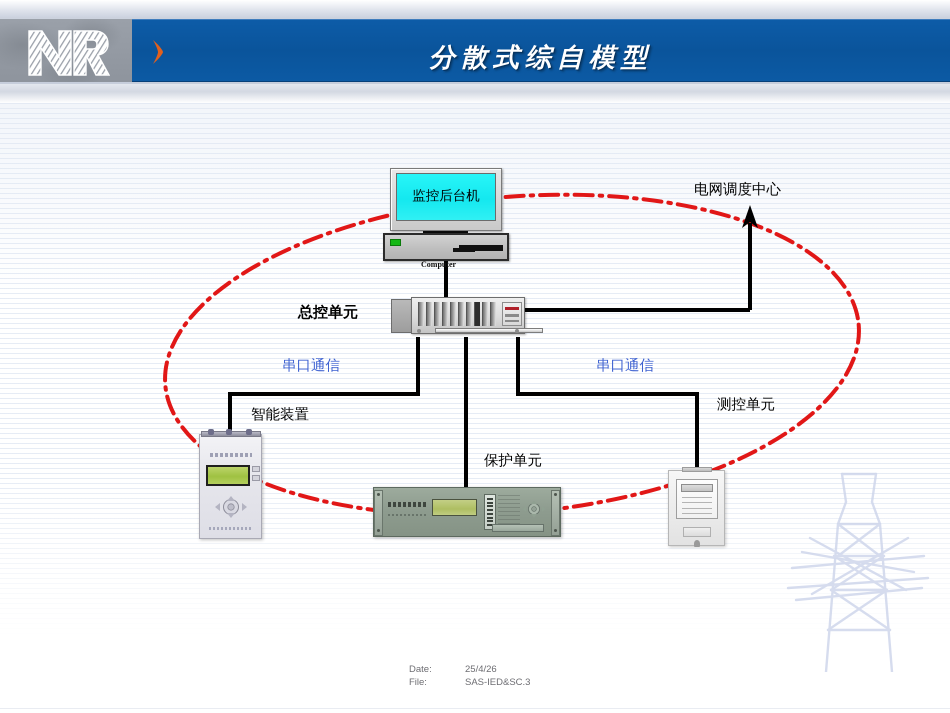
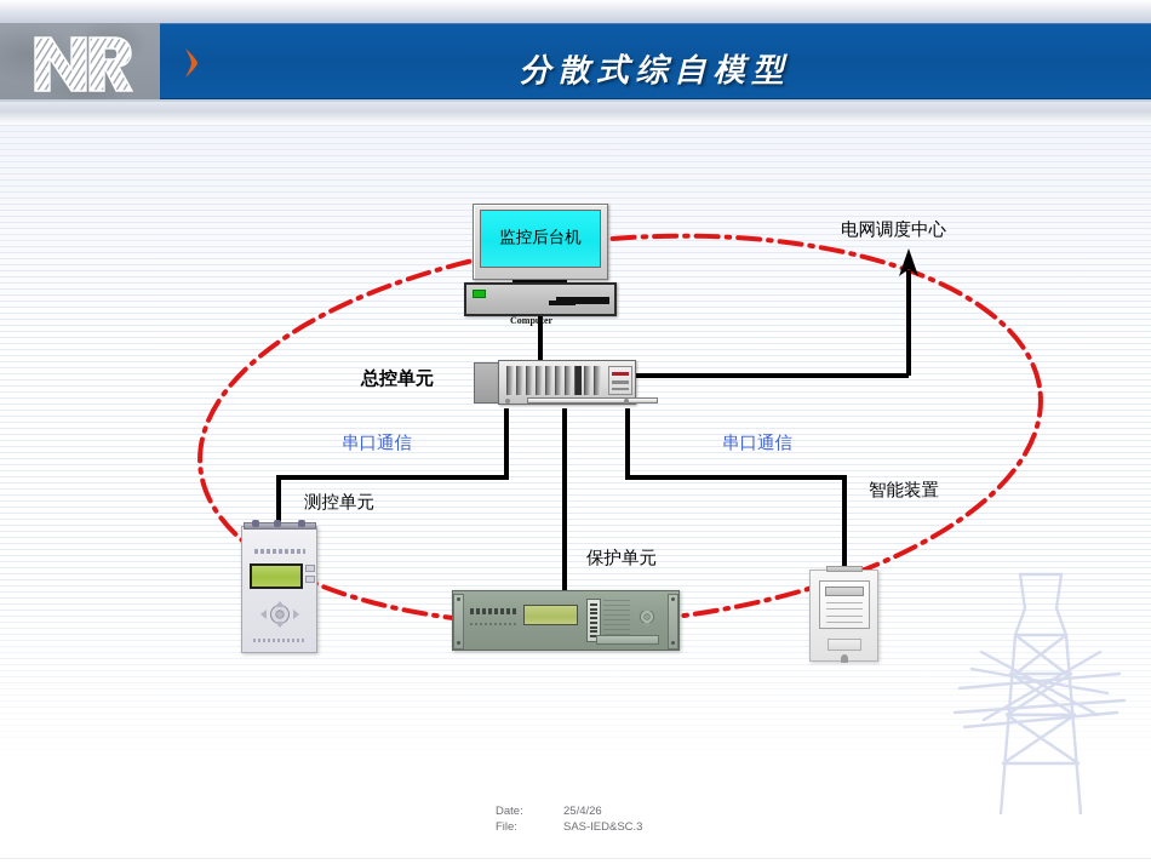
  监控后台机
  Computer
  电网调度中心
  总控单元
  串口通信
  串口通信
- 智能装置
+ 测控单元
  保护单元
- 测控单元
+ 智能装置
  分散式综自模型
  Date:	25/4/26
  File:	SAS-IED&SC.3
